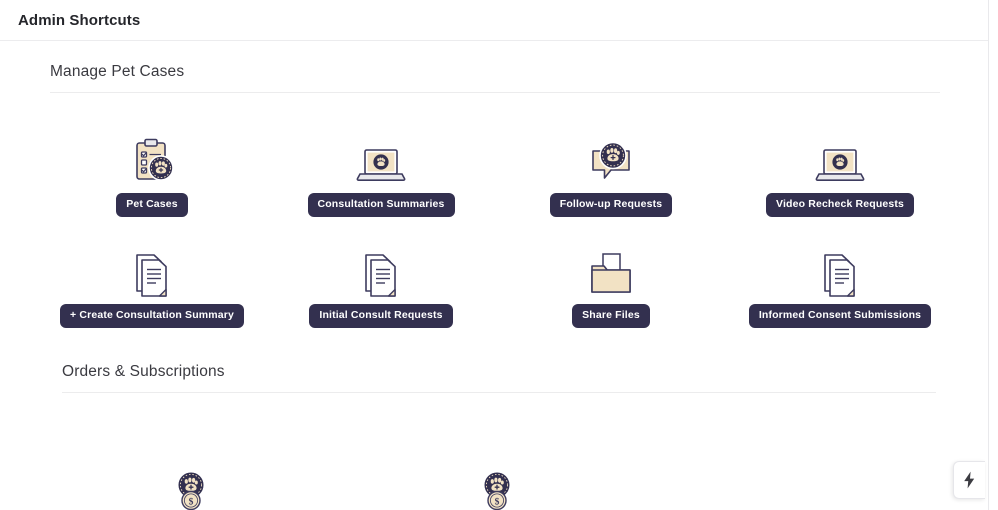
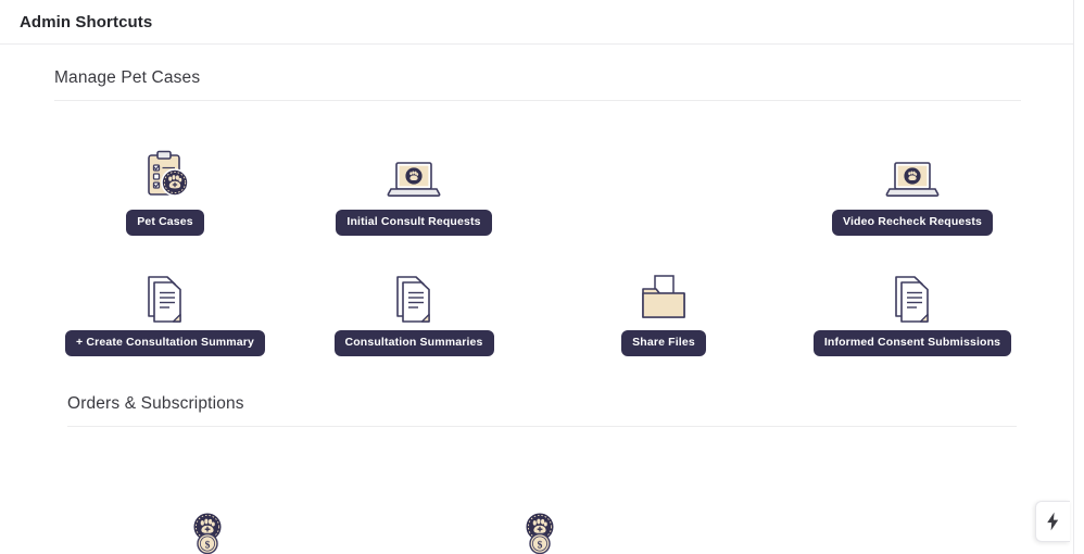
  Admin Shortcuts
  Manage Pet Cases
  Pet Cases
- Consultation Summaries
+ Initial Consult Requests
- Follow-up Requests
  Video Recheck Requests
  + Create Consultation Summary
- Initial Consult Requests
+ Consultation Summaries
  Share Files
  Informed Consent Submissions
  Orders & Subscriptions
  $
  $
